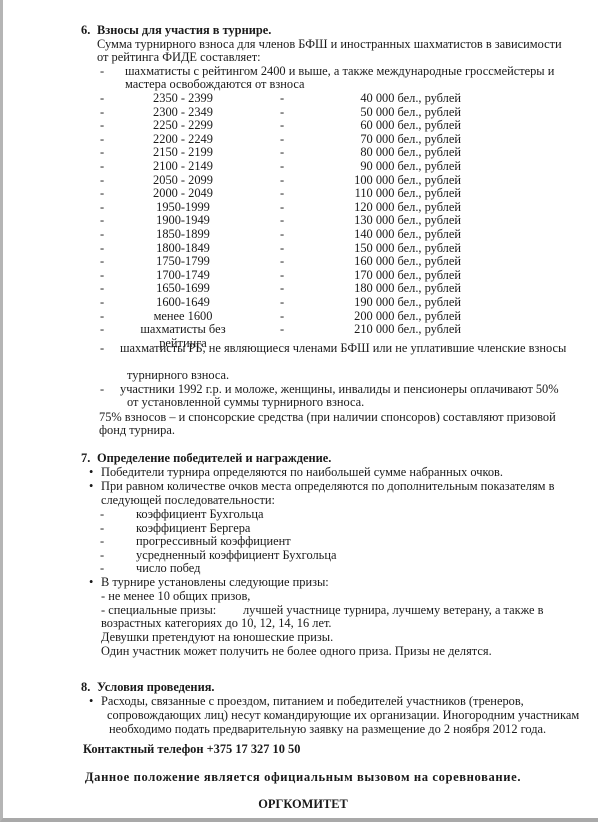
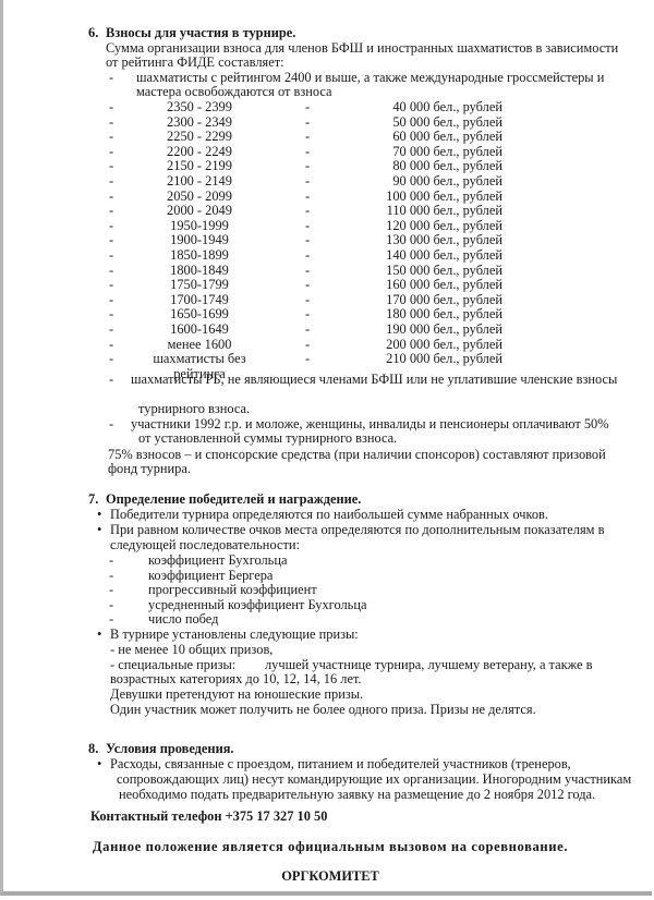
  6. Взносы для участия в турнире.
- Сумма турнирного взноса для членов БФШ и иностранных шахматистов в зависимости
+ Сумма организации взноса для членов БФШ и иностранных шахматистов в зависимости
  от рейтинга ФИДЕ составляет:
  -
  шахматисты с рейтингом 2400 и выше, а также международные гроссмейстеры и
  мастера освобождаются от взноса
  -
  2350 - 2399
  -
  40 000 бел., рублей
  -
  2300 - 2349
  -
  50 000 бел., рублей
  -
  2250 - 2299
  -
  60 000 бел., рублей
  -
  2200 - 2249
  -
  70 000 бел., рублей
  -
  2150 - 2199
  -
  80 000 бел., рублей
  -
  2100 - 2149
  -
  90 000 бел., рублей
  -
  2050 - 2099
  -
  100 000 бел., рублей
  -
  2000 - 2049
  -
  110 000 бел., рублей
  -
  1950-1999
  -
  120 000 бел., рублей
  -
  1900-1949
  -
  130 000 бел., рублей
  -
  1850-1899
  -
  140 000 бел., рублей
  -
  1800-1849
  -
  150 000 бел., рублей
  -
  1750-1799
  -
  160 000 бел., рублей
  -
  1700-1749
  -
  170 000 бел., рублей
  -
  1650-1699
  -
  180 000 бел., рублей
  -
  1600-1649
  -
  190 000 бел., рублей
  -
  менее 1600
  -
  200 000 бел., рублей
  -
  шахматисты без рейтинга
  -
  210 000 бел., рублей
  -
  шахматисты РБ, не являющиеся членами БФШ или не уплатившие членские взносы
  турнирного взноса.
  -
  участники 1992 г.р. и моложе, женщины, инвалиды и пенсионеры оплачивают 50%
  от установленной суммы турнирного взноса.
  75% взносов – и спонсорские средства (при наличии спонсоров) составляют призовой
  фонд турнира.
  7. Определение победителей и награждение.
  •
  Победители турнира определяются по наибольшей сумме набранных очков.
  •
  При равном количестве очков места определяются по дополнительным показателям в
  следующей последовательности:
  -
  коэффициент Бухгольца
  -
  коэффициент Бергера
  -
  прогрессивный коэффициент
  -
  усредненный коэффициент Бухгольца
  -
  число побед
  •
  В турнире установлены следующие призы:
  - не менее 10 общих призов,
  - специальные призы:
  лучшей участнице турнира, лучшему ветерану, а также в
  возрастных категориях до 10, 12, 14, 16 лет.
  Девушки претендуют на юношеские призы.
  Один участник может получить не более одного приза. Призы не делятся.
  8. Условия проведения.
  •
  Расходы, связанные с проездом, питанием и победителей участников (тренеров,
  сопровождающих лиц) несут командирующие их организации. Иногородним участникам
  необходимо подать предварительную заявку на размещение до 2 ноября 2012 года.
  Контактный телефон +375 17 327 10 50
  Данное положение является официальным вызовом на соревнование.
  ОРГКОМИТЕТ
